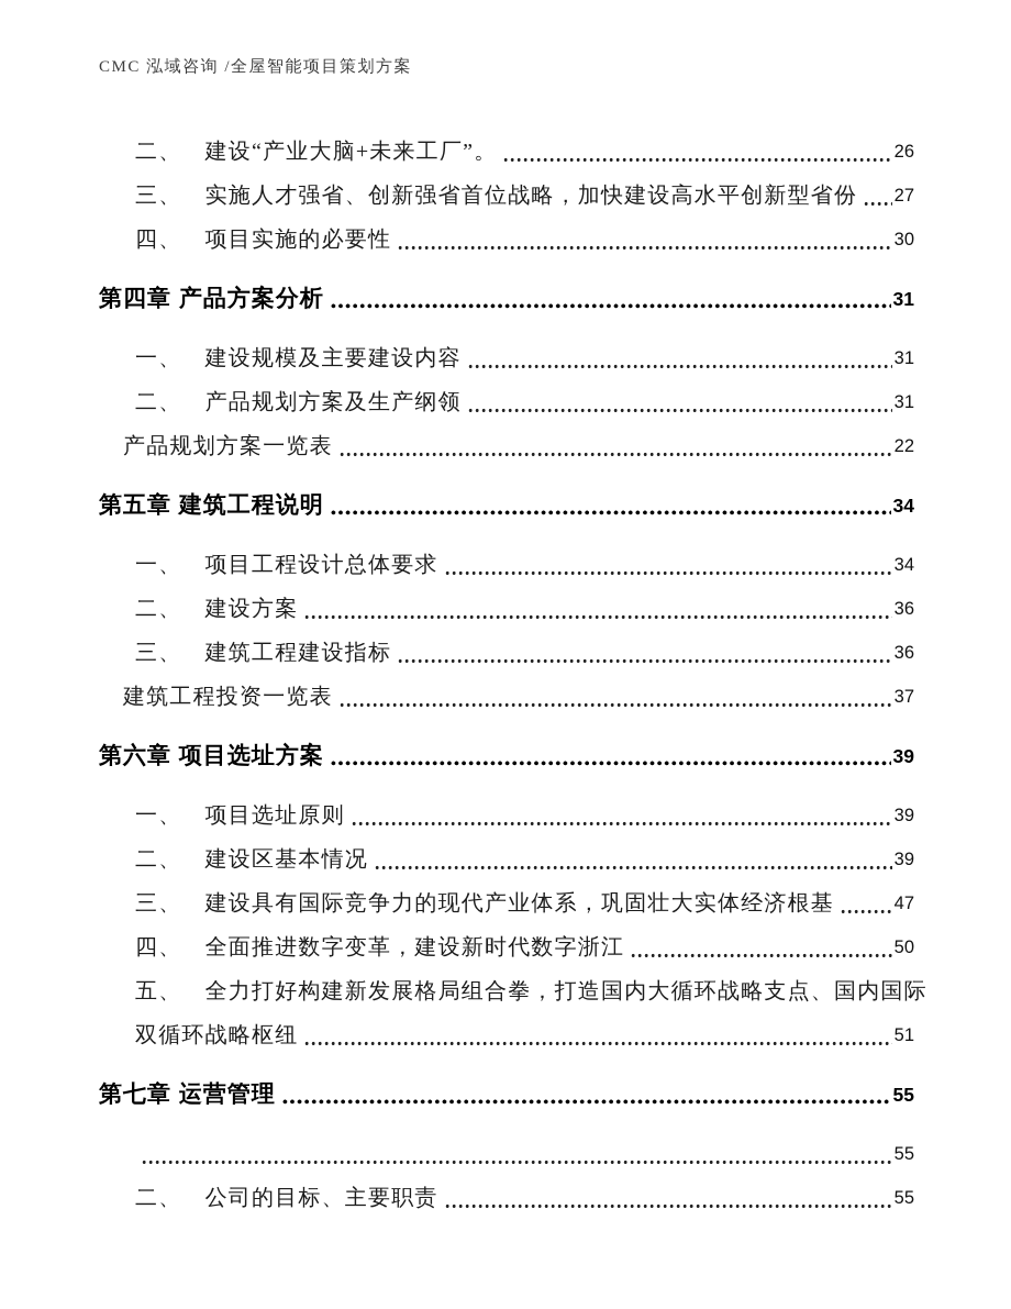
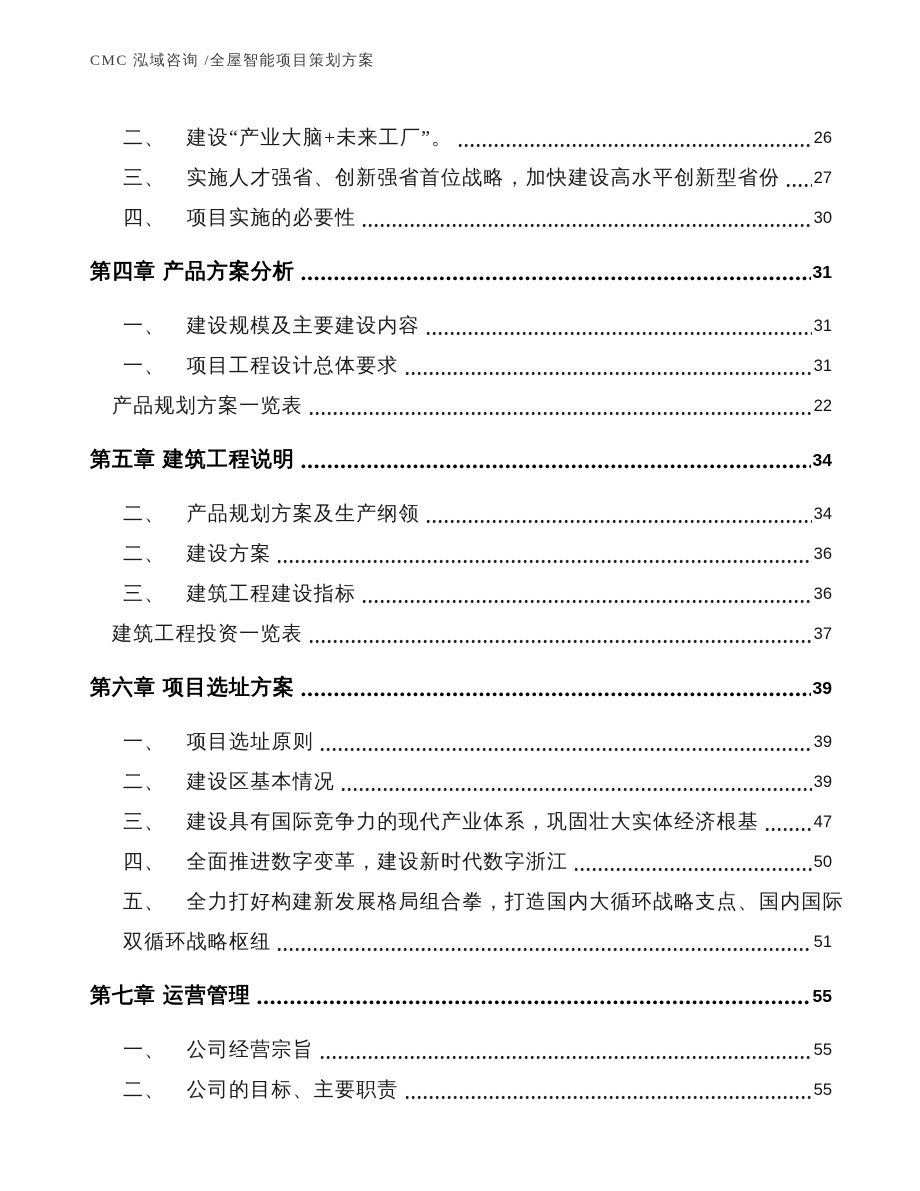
  CMC 泓域咨询 /全屋智能项目策划方案
  二、 建设“产业大脑+未来工厂”。
  26
  三、 实施人才强省、创新强省首位战略，加快建设高水平创新型省份
  27
  四、 项目实施的必要性
  30
  第四章 产品方案分析
  31
  一、 建设规模及主要建设内容
  31
- 二、 产品规划方案及生产纲领
+ 一、 项目工程设计总体要求
  31
  产品规划方案一览表
  22
  第五章 建筑工程说明
  34
- 一、 项目工程设计总体要求
+ 二、 产品规划方案及生产纲领
  34
  二、 建设方案
  36
  三、 建筑工程建设指标
  36
  建筑工程投资一览表
  37
  第六章 项目选址方案
  39
  一、 项目选址原则
  39
  二、 建设区基本情况
  39
  三、 建设具有国际竞争力的现代产业体系，巩固壮大实体经济根基
  47
  四、 全面推进数字变革，建设新时代数字浙江
  50
  五、 全力打好构建新发展格局组合拳，打造国内大循环战略支点、国内国际
  双循环战略枢纽
  51
  第七章 运营管理
  55
+ 一、 公司经营宗旨
  55
  二、 公司的目标、主要职责
  55
